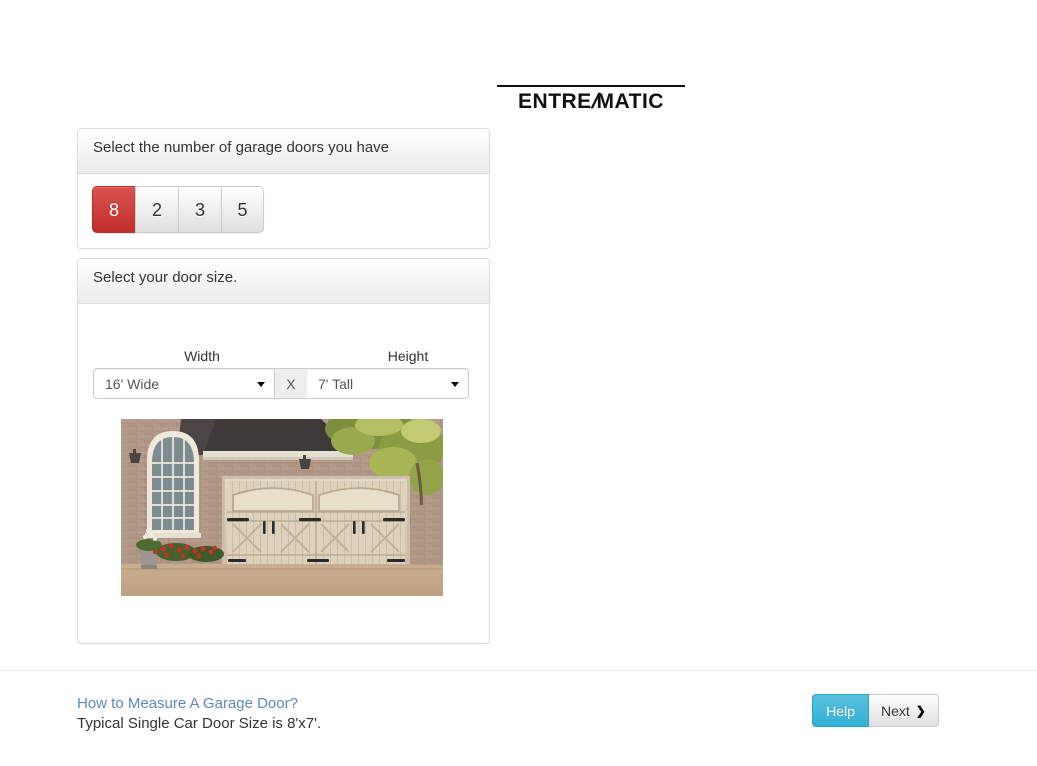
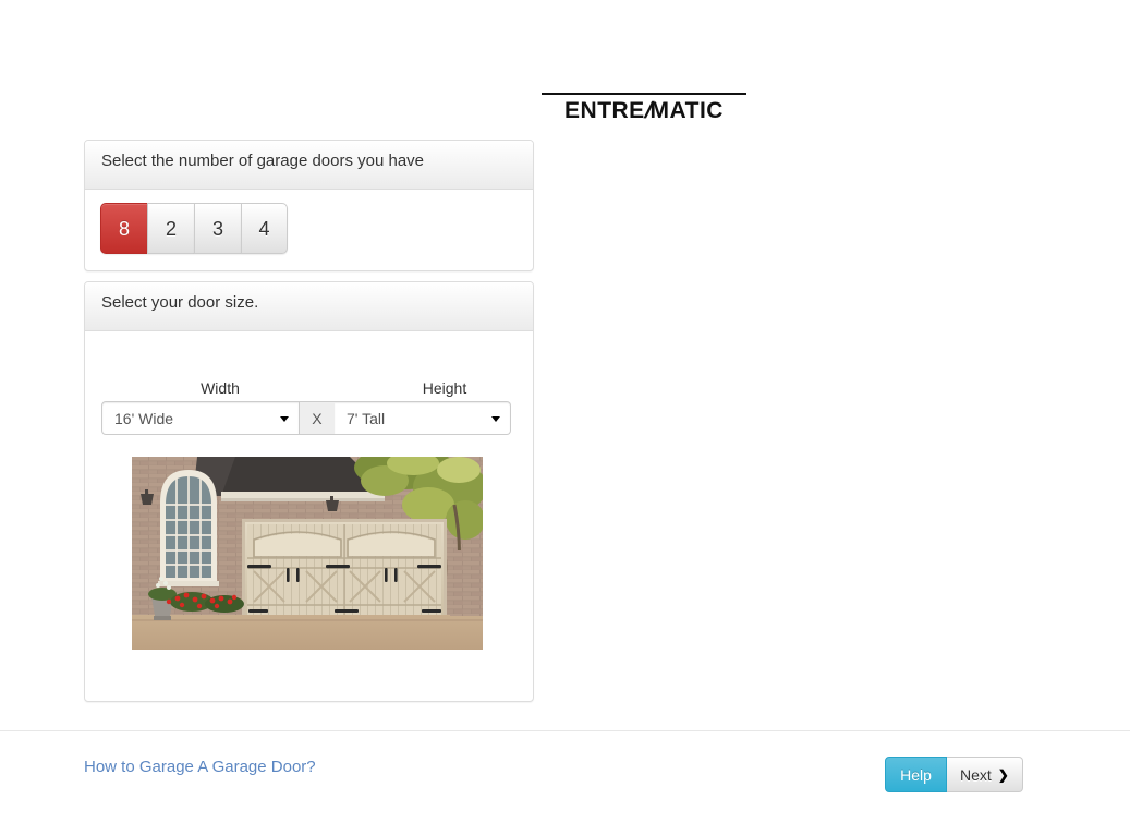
  Select the number of garage doors you have
  8
  2
  3
- 5
+ 4
  Select your door size.
  Width
  Height
  16' Wide
  X
  7' Tall
- How to Measure A Garage Door?
+ How to Garage A Garage Door?
- Typical Single Car Door Size is 8'x7'.
  Help
  Next
  ❯
